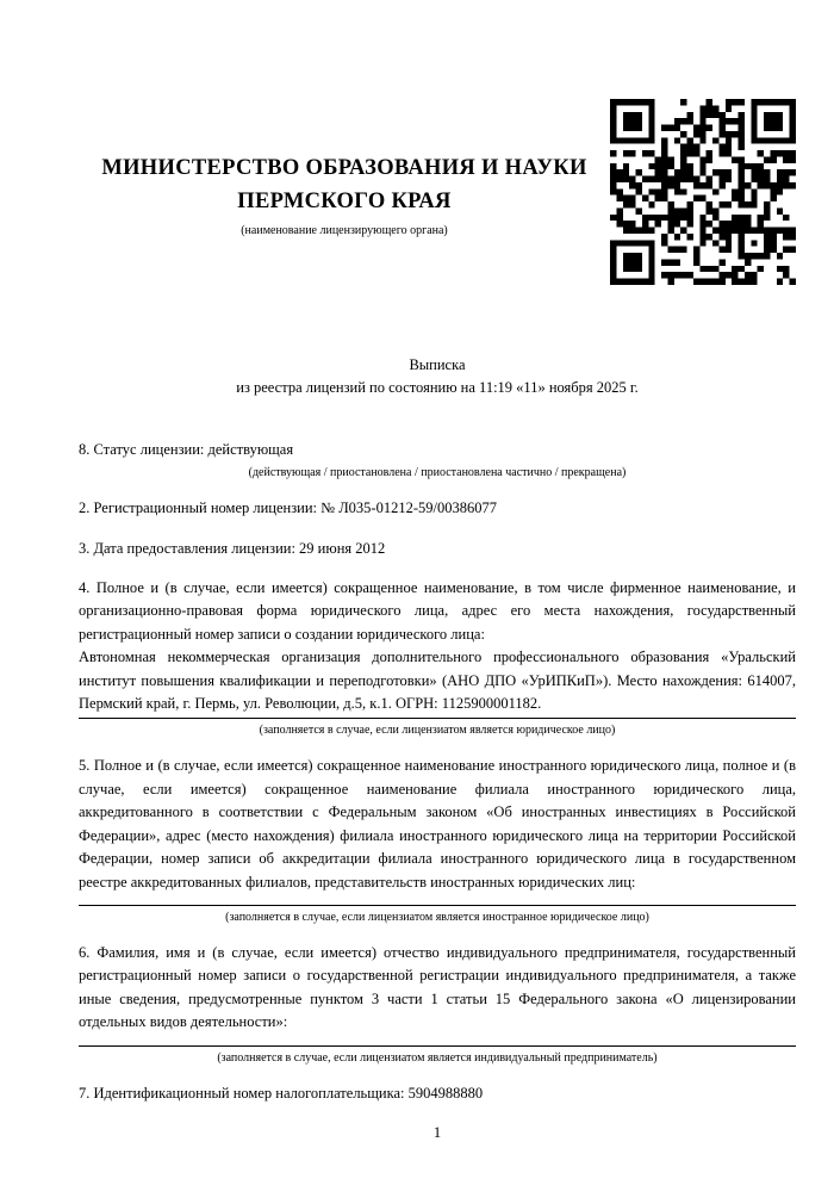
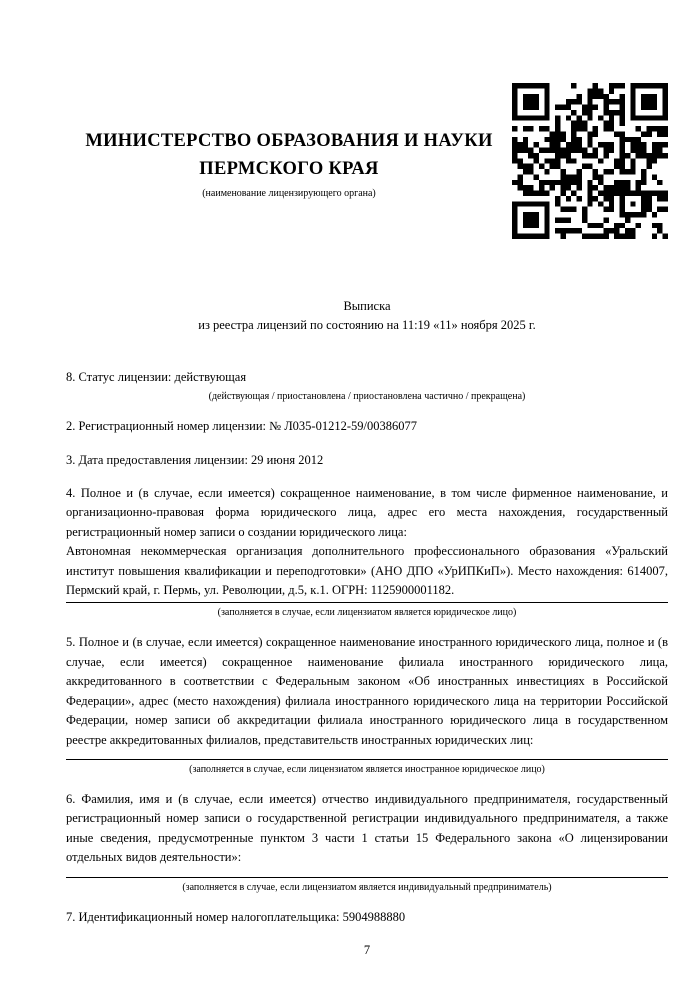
  МИНИСТЕРСТВО ОБРАЗОВАНИЯ И НАУКИ
  ПЕРМСКОГО КРАЯ
  (наименование лицензирующего органа)
  Выписка
  из реестра лицензий по состоянию на 11:19 «11» ноября 2025 г.
  8. Статус лицензии: действующая
  (действующая / приостановлена / приостановлена частично / прекращена)
  2. Регистрационный номер лицензии: № Л035-01212-59/00386077
  3. Дата предоставления лицензии: 29 июня 2012
  4. Полное и (в случае, если имеется) сокращенное наименование, в том числе фирменное наименование, и организационно-правовая форма юридического лица, адрес его места нахождения, государственный регистрационный номер записи о создании юридического лица:
  Автономная некоммерческая организация дополнительного профессионального образования «Уральский институт повышения квалификации и переподготовки» (АНО ДПО «УрИПКиП»). Место нахождения: 614007, Пермский край, г. Пермь, ул. Революции, д.5, к.1. ОГРН: 1125900001182.
  (заполняется в случае, если лицензиатом является юридическое лицо)
  5. Полное и (в случае, если имеется) сокращенное наименование иностранного юридического лица, полное и (в случае, если имеется) сокращенное наименование филиала иностранного юридического лица, аккредитованного в соответствии с Федеральным законом «Об иностранных инвестициях в Российской Федерации», адрес (место нахождения) филиала иностранного юридического лица на территории Российской Федерации, номер записи об аккредитации филиала иностранного юридического лица в государственном реестре аккредитованных филиалов, представительств иностранных юридических лиц:
  (заполняется в случае, если лицензиатом является иностранное юридическое лицо)
  6. Фамилия, имя и (в случае, если имеется) отчество индивидуального предпринимателя, государственный регистрационный номер записи о государственной регистрации индивидуального предпринимателя, а также иные сведения, предусмотренные пунктом 3 части 1 статьи 15 Федерального закона «О лицензировании отдельных видов деятельности»:
  (заполняется в случае, если лицензиатом является индивидуальный предприниматель)
  7. Идентификационный номер налогоплательщика: 5904988880
- 1
+ 7
